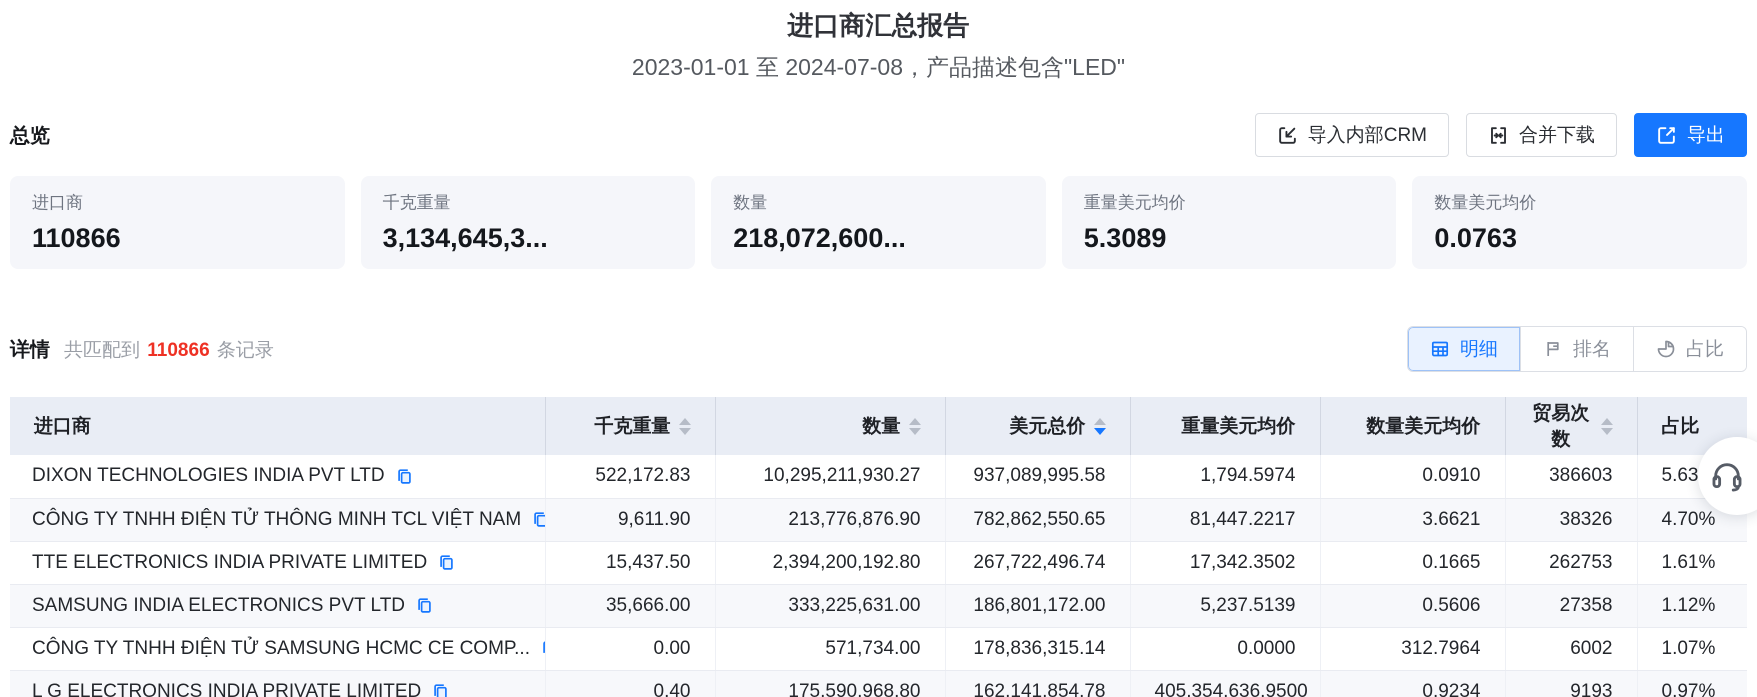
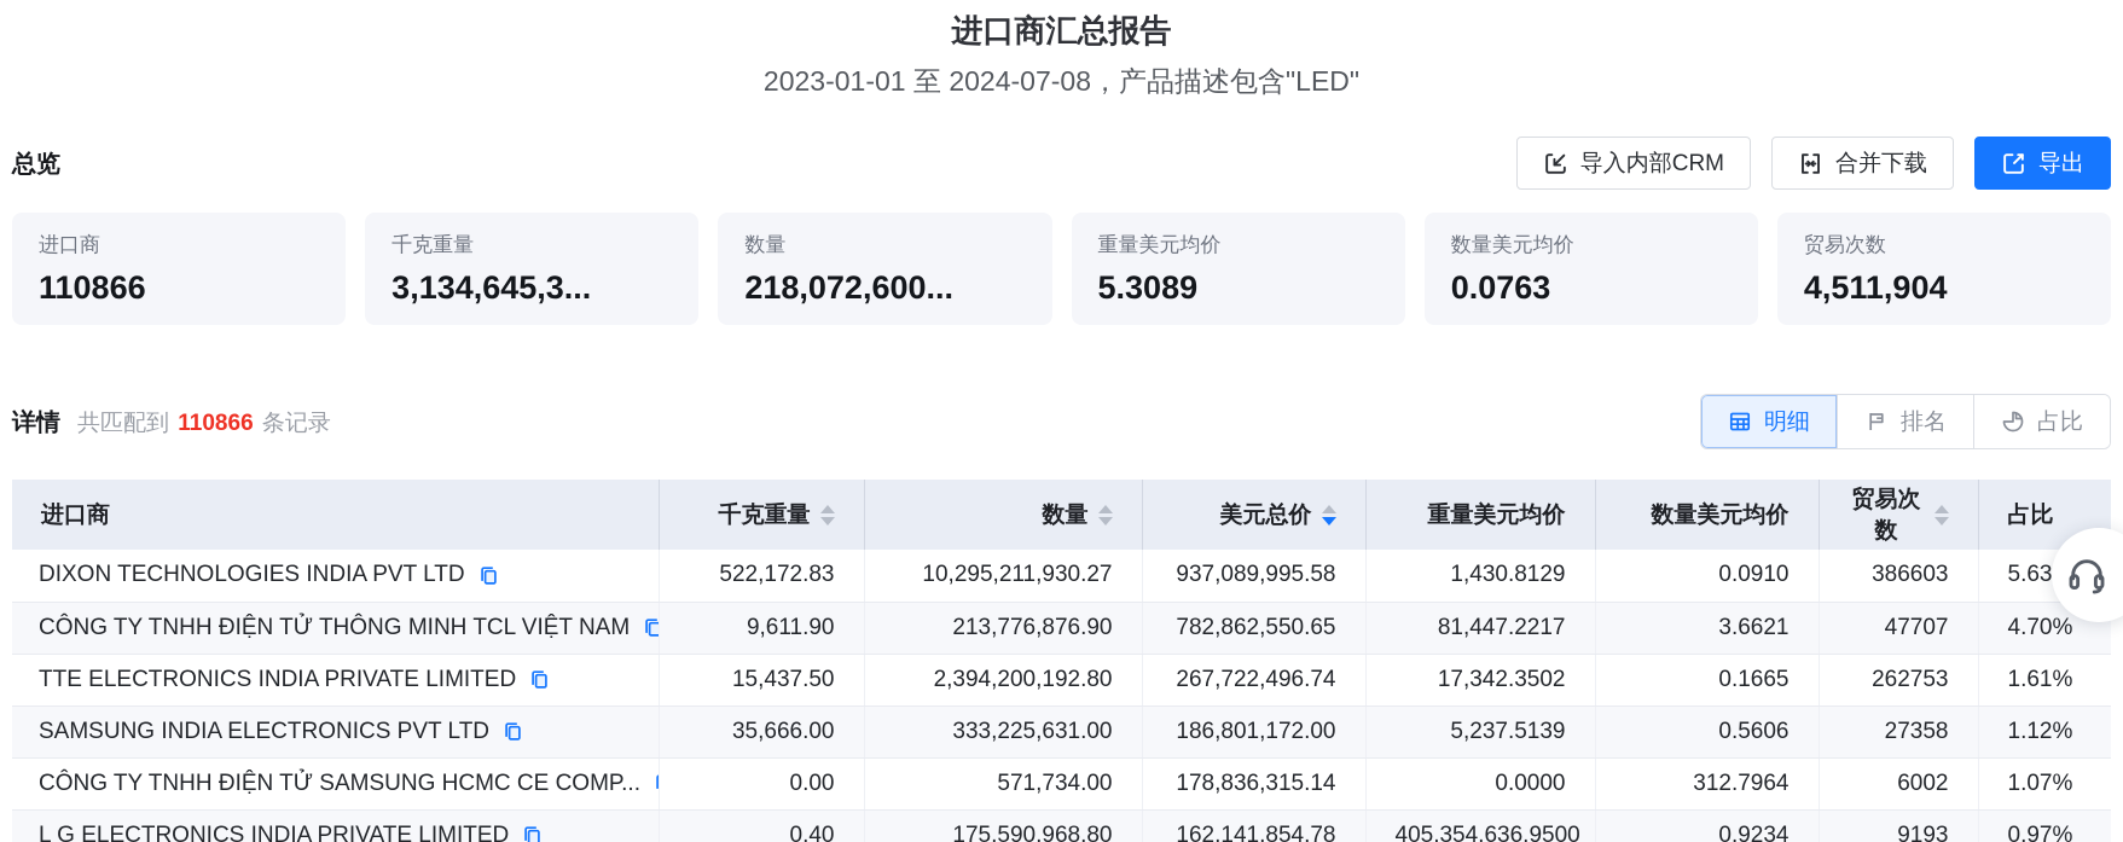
  进口商汇总报告
  2023-01-01 至 2024-07-08，产品描述包含"LED"
  总览
  导入内部CRM
  合并下载
  导出
  进口商
  110866
  千克重量
  3,134,645,3...
  数量
  218,072,600...
  重量美元均价
  5.3089
  数量美元均价
  0.0763
+ 贸易次数
+ 4,511,904
  详情
  共匹配到 110866 条记录
  明细
  排名
  占比
  进口商	千克重量	数量	美元总价	重量美元均价	数量美元均价	贸易次数	占比
- DIXON TECHNOLOGIES INDIA PVT LTD	522,172.83	10,295,211,930.27	937,089,995.58	1,794.5974	0.0910	386603	5.63
+ DIXON TECHNOLOGIES INDIA PVT LTD	522,172.83	10,295,211,930.27	937,089,995.58	1,430.8129	0.0910	386603	5.63
- CÔNG TY TNHH ĐIỆN TỬ THÔNG MINH TCL VIỆT NAM	9,611.90	213,776,876.90	782,862,550.65	81,447.2217	3.6621	38326	4.70%
+ CÔNG TY TNHH ĐIỆN TỬ THÔNG MINH TCL VIỆT NAM	9,611.90	213,776,876.90	782,862,550.65	81,447.2217	3.6621	47707	4.70%
  TTE ELECTRONICS INDIA PRIVATE LIMITED	15,437.50	2,394,200,192.80	267,722,496.74	17,342.3502	0.1665	262753	1.61%
  SAMSUNG INDIA ELECTRONICS PVT LTD	35,666.00	333,225,631.00	186,801,172.00	5,237.5139	0.5606	27358	1.12%
  CÔNG TY TNHH ĐIỆN TỬ SAMSUNG HCMC CE COMP...	0.00	571,734.00	178,836,315.14	0.0000	312.7964	6002	1.07%
  L G ELECTRONICS INDIA PRIVATE LIMITED	0.40	175,590,968.80	162,141,854.78	405,354,636.9500	0.9234	9193	0.97%
